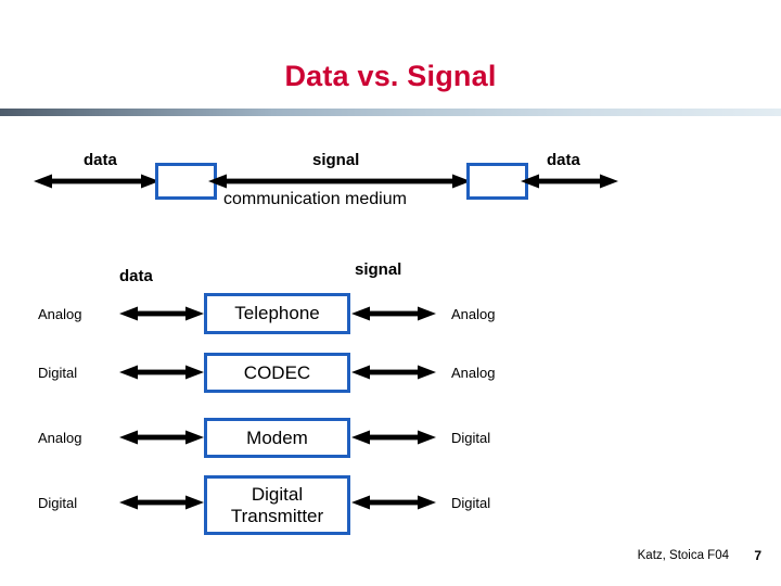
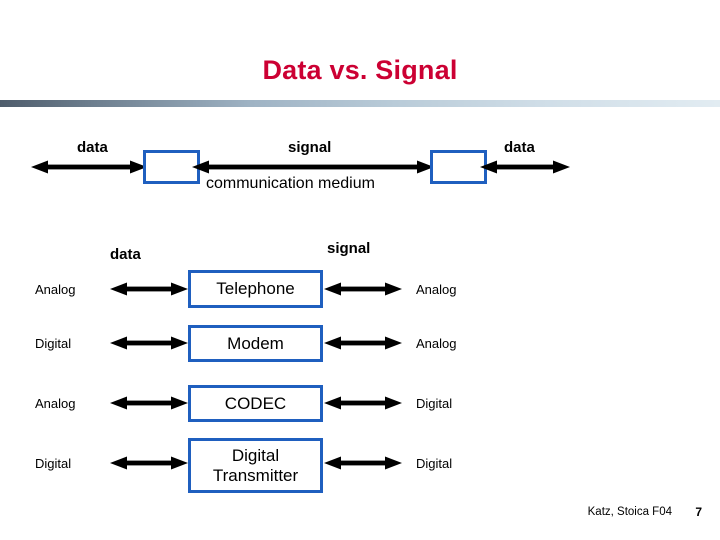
  Data vs. Signal
  data
  signal
  data
  communication medium
  data
  signal
  Analog
  Telephone
  Analog
  Digital
- CODEC
+ Modem
  Analog
  Analog
- Modem
+ CODEC
  Digital
  Digital
  Digital
  Transmitter
  Digital
  Katz, Stoica F04
  7
